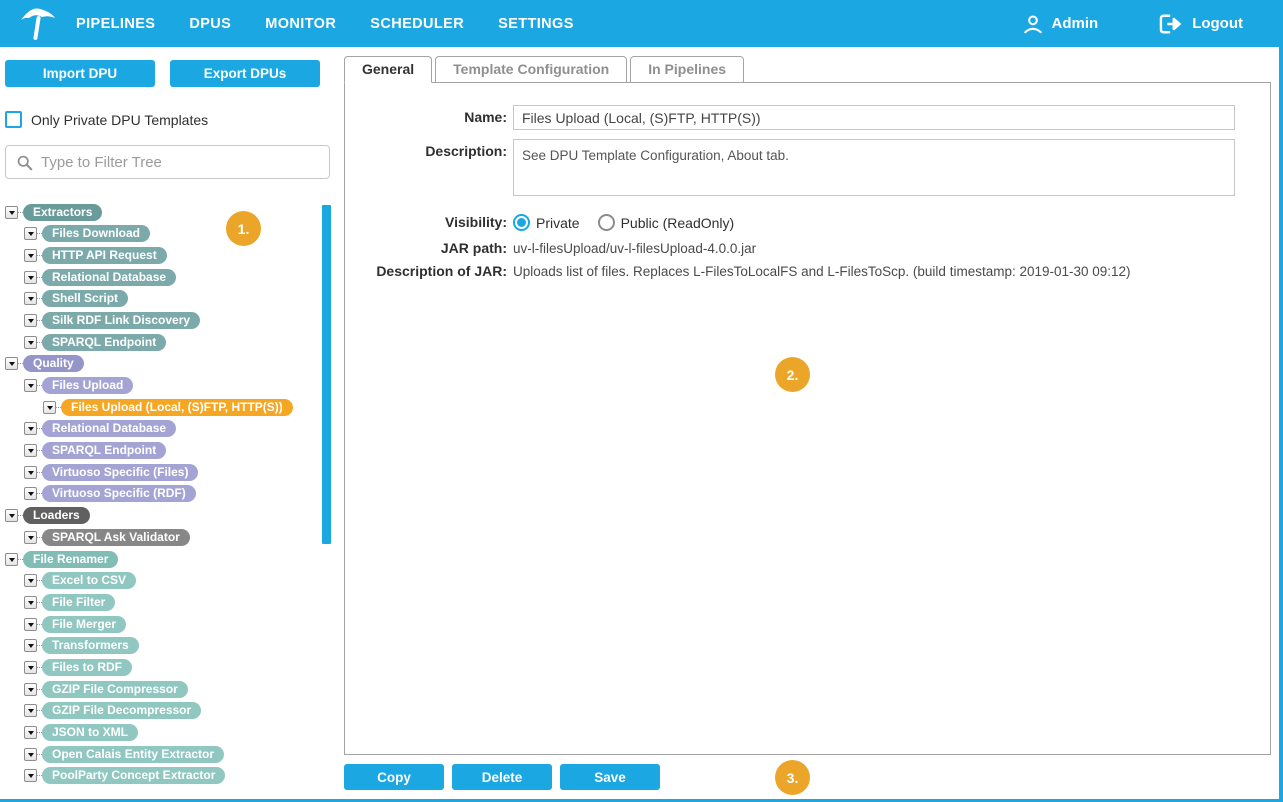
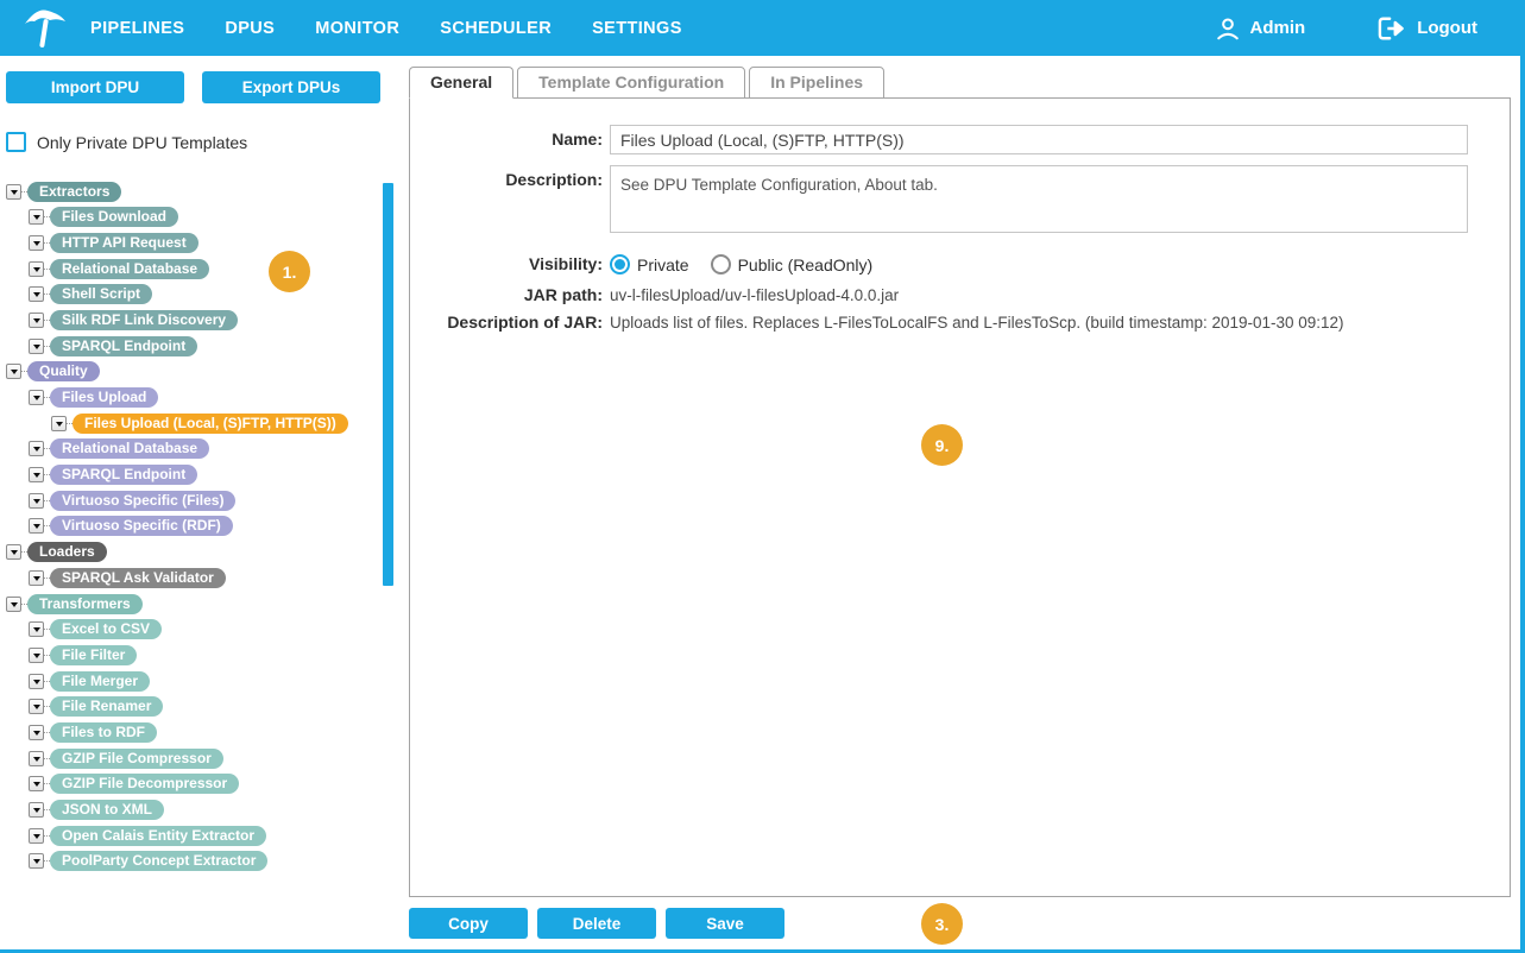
  PIPELINES
  DPUS
  MONITOR
  SCHEDULER
  SETTINGS
  Admin
  Logout
  Import DPU
  Export DPUs
  Only Private DPU Templates
- Type to Filter Tree
  Extractors
  Files Download
  HTTP API Request
  Relational Database
  Shell Script
  Silk RDF Link Discovery
  SPARQL Endpoint
  Quality
  Files Upload
  Files Upload (Local, (S)FTP, HTTP(S))
  Relational Database
  SPARQL Endpoint
  Virtuoso Specific (Files)
  Virtuoso Specific (RDF)
  Loaders
  SPARQL Ask Validator
- File Renamer
+ Transformers
  Excel to CSV
  File Filter
  File Merger
- Transformers
+ File Renamer
  Files to RDF
  GZIP File Compressor
  GZIP File Decompressor
  JSON to XML
  Open Calais Entity Extractor
  PoolParty Concept Extractor
  General
  Template Configuration
  In Pipelines
  Name:
  Files Upload (Local, (S)FTP, HTTP(S))
  Description:
  See DPU Template Configuration, About tab.
  Visibility:
  Private
  Public (ReadOnly)
  JAR path:
  uv-l-filesUpload/uv-l-filesUpload-4.0.0.jar
  Description of JAR:
  Uploads list of files. Replaces L-FilesToLocalFS and L-FilesToScp. (build timestamp: 2019-01-30 09:12)
  Copy
  Delete
  Save
  1.
- 2.
+ 9.
  3.
